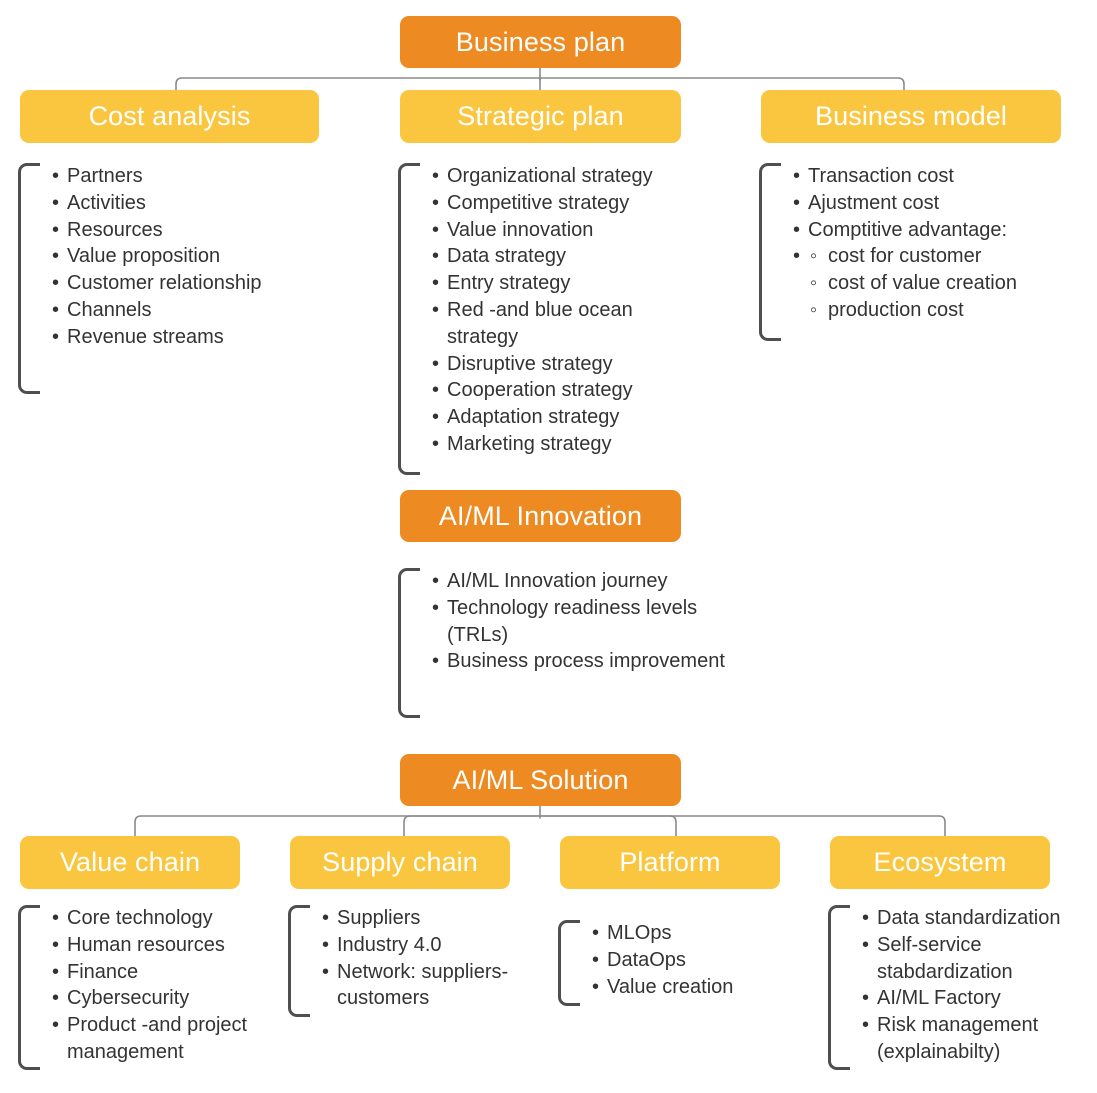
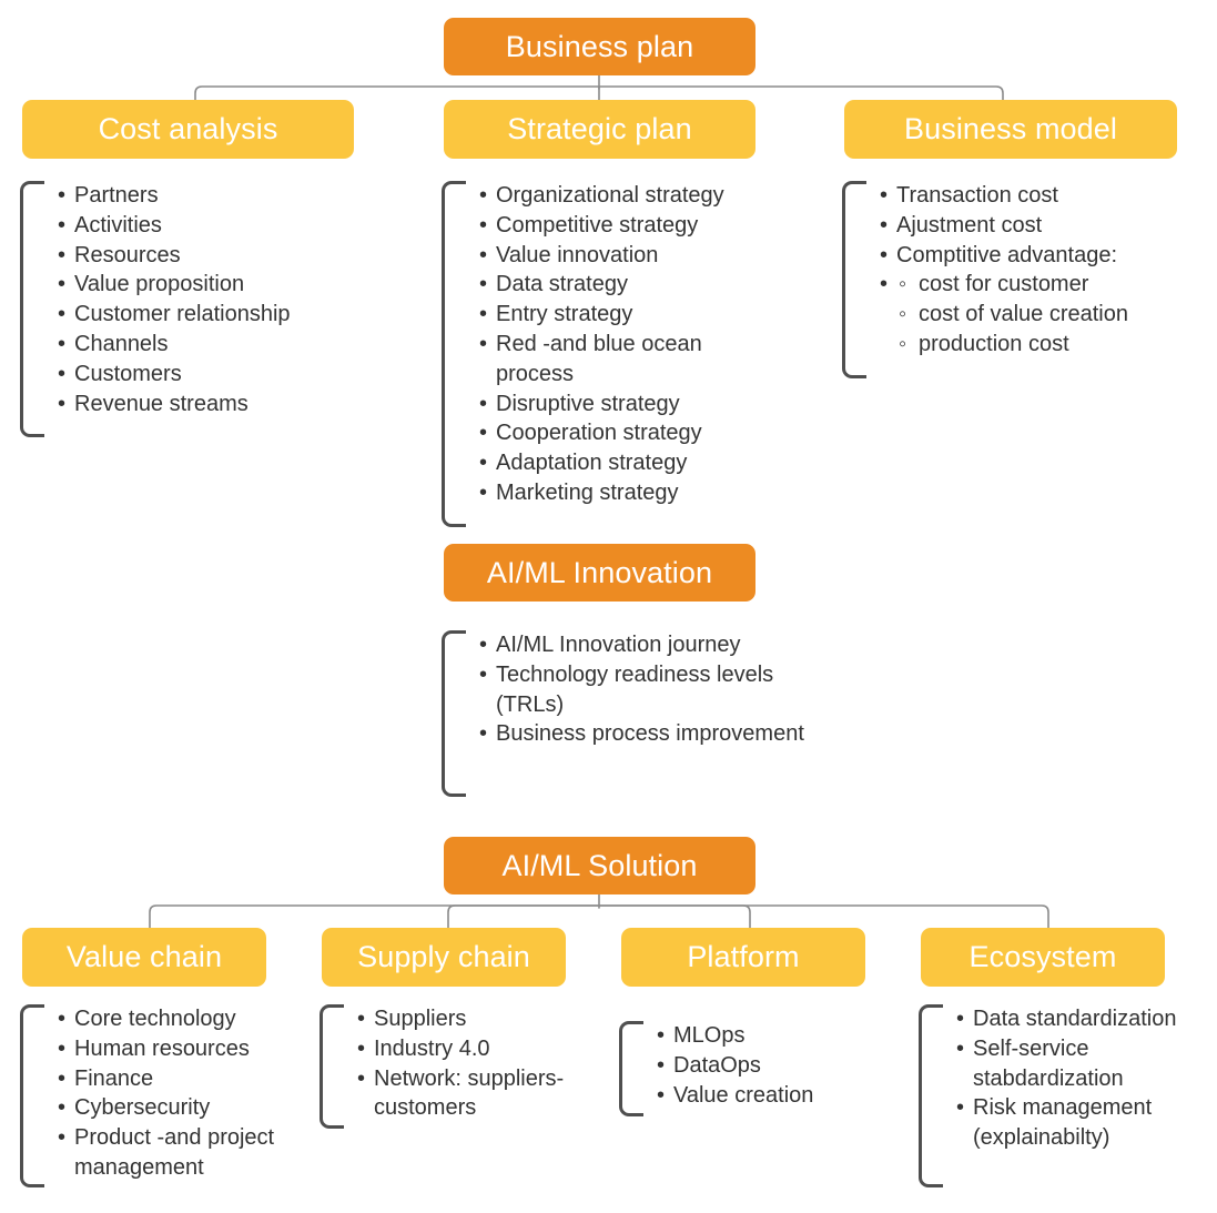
  Business plan
  Cost analysis
  Strategic plan
  Business model
  Partners
  Activities
  Resources
  Value proposition
  Customer relationship
  Channels
+ Customers
  Revenue streams
  Organizational strategy
  Competitive strategy
  Value innovation
  Data strategy
  Entry strategy
- Red -and blue ocean strategy
+ Red -and blue ocean process
  Disruptive strategy
  Cooperation strategy
  Adaptation strategy
  Marketing strategy
  Transaction cost
  Ajustment cost
  Comptitive advantage:
  cost for customer
  cost of value creation
  production cost
  AI/ML Innovation
  AI/ML Innovation journey
  Technology readiness levels (TRLs)
  Business process improvement
  AI/ML Solution
  Value chain
  Supply chain
  Platform
  Ecosystem
  Core technology
  Human resources
  Finance
  Cybersecurity
  Product -and project management
  Suppliers
  Industry 4.0
  Network: suppliers-customers
  MLOps
  DataOps
  Value creation
  Data standardization
  Self-service stabdardization
- AI/ML Factory
  Risk management (explainabilty)
